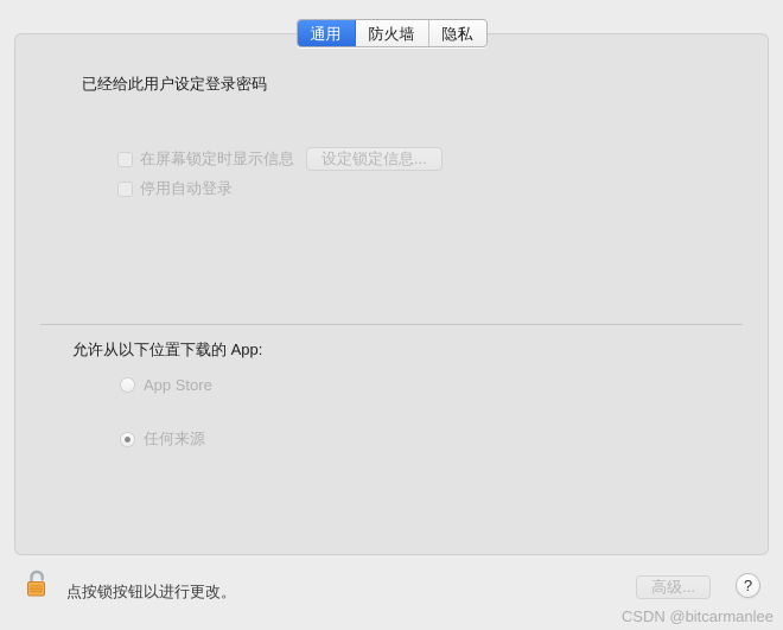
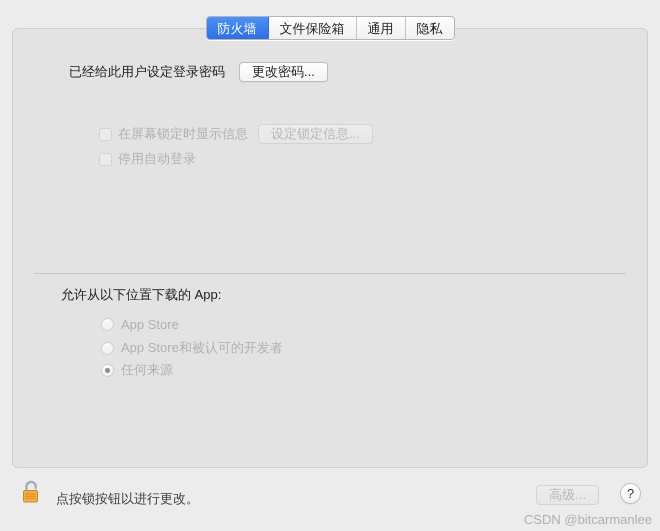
- 通用
+ 防火墙
+ 文件保险箱
- 防火墙
+ 通用
  隐私
  已经给此用户设定登录密码
+ 更改密码...
  在屏幕锁定时显示信息
  设定锁定信息...
  停用自动登录
  允许从以下位置下载的 App:
  App Store
+ App Store和被认可的开发者
  任何来源
  点按锁按钮以进行更改。
  高级...
  ?
  CSDN @bitcarmanlee
